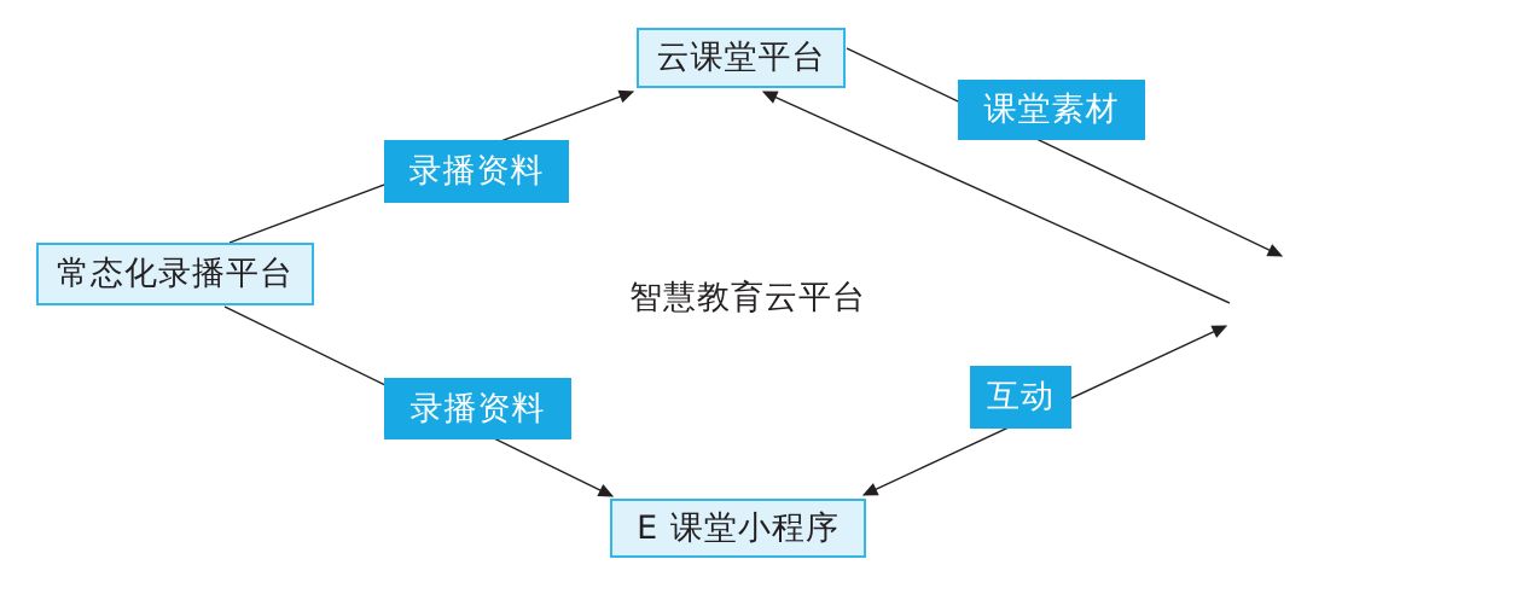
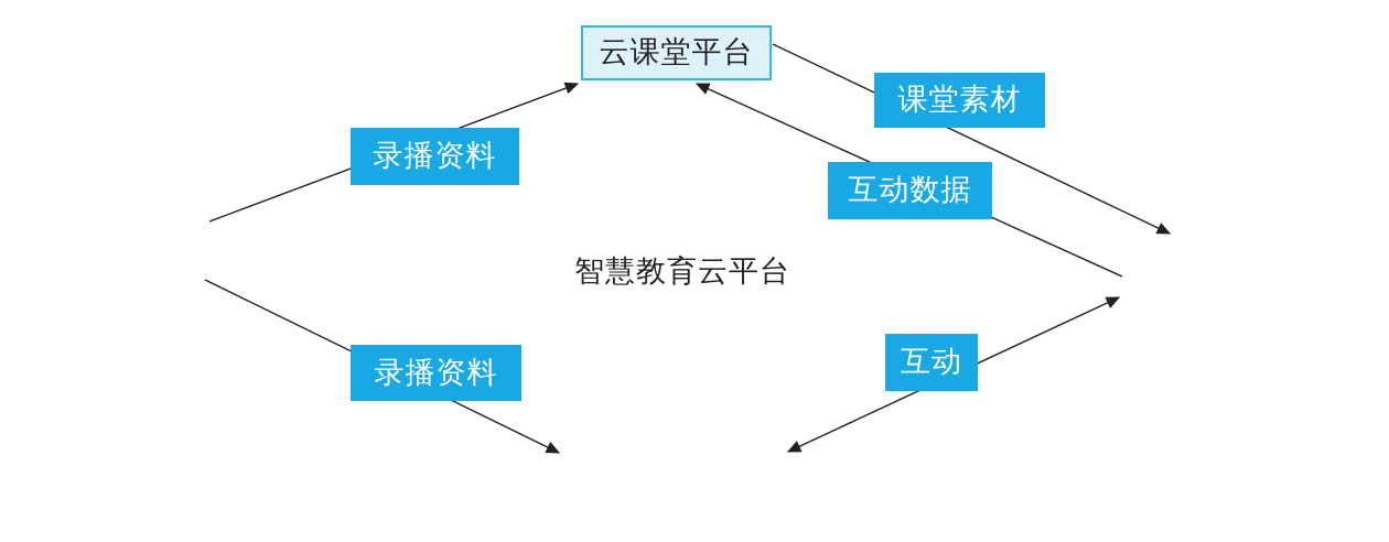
  录播资料
  课堂素材
+ 互动数据
  录播资料
  互动
  云课堂平台
- 常态化录播平台
- E 课堂小程序
  智慧教育云平台
